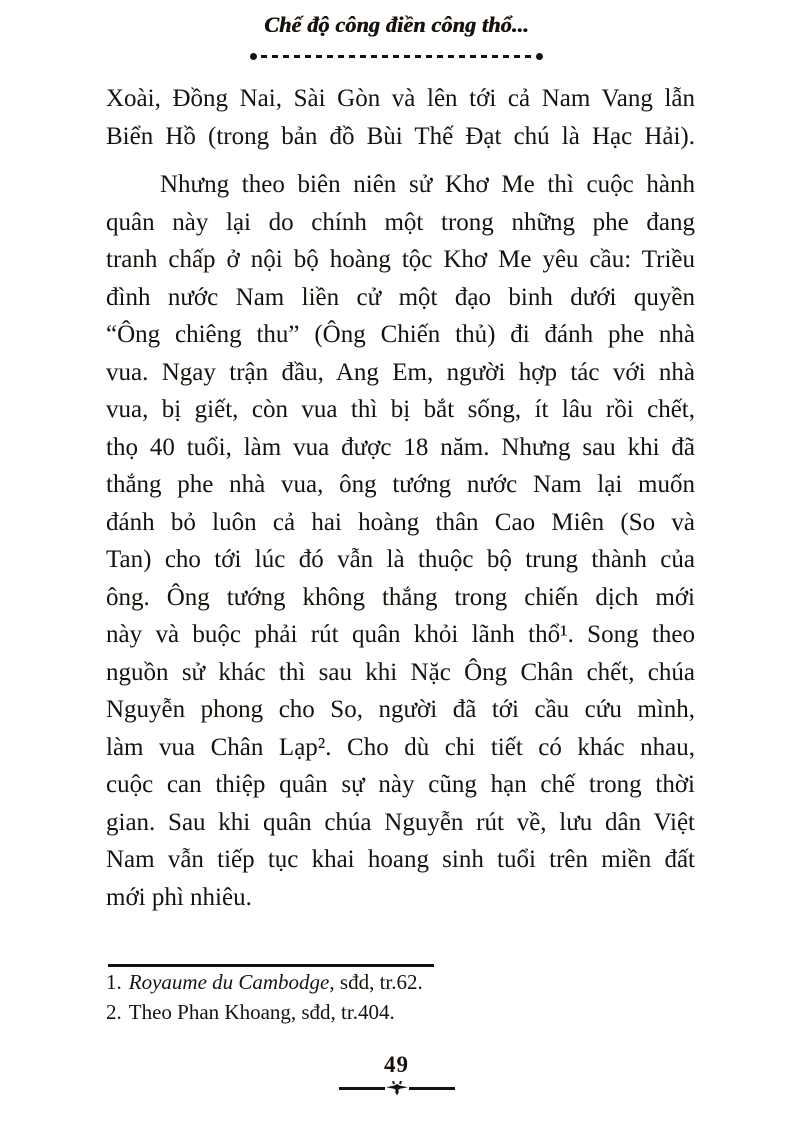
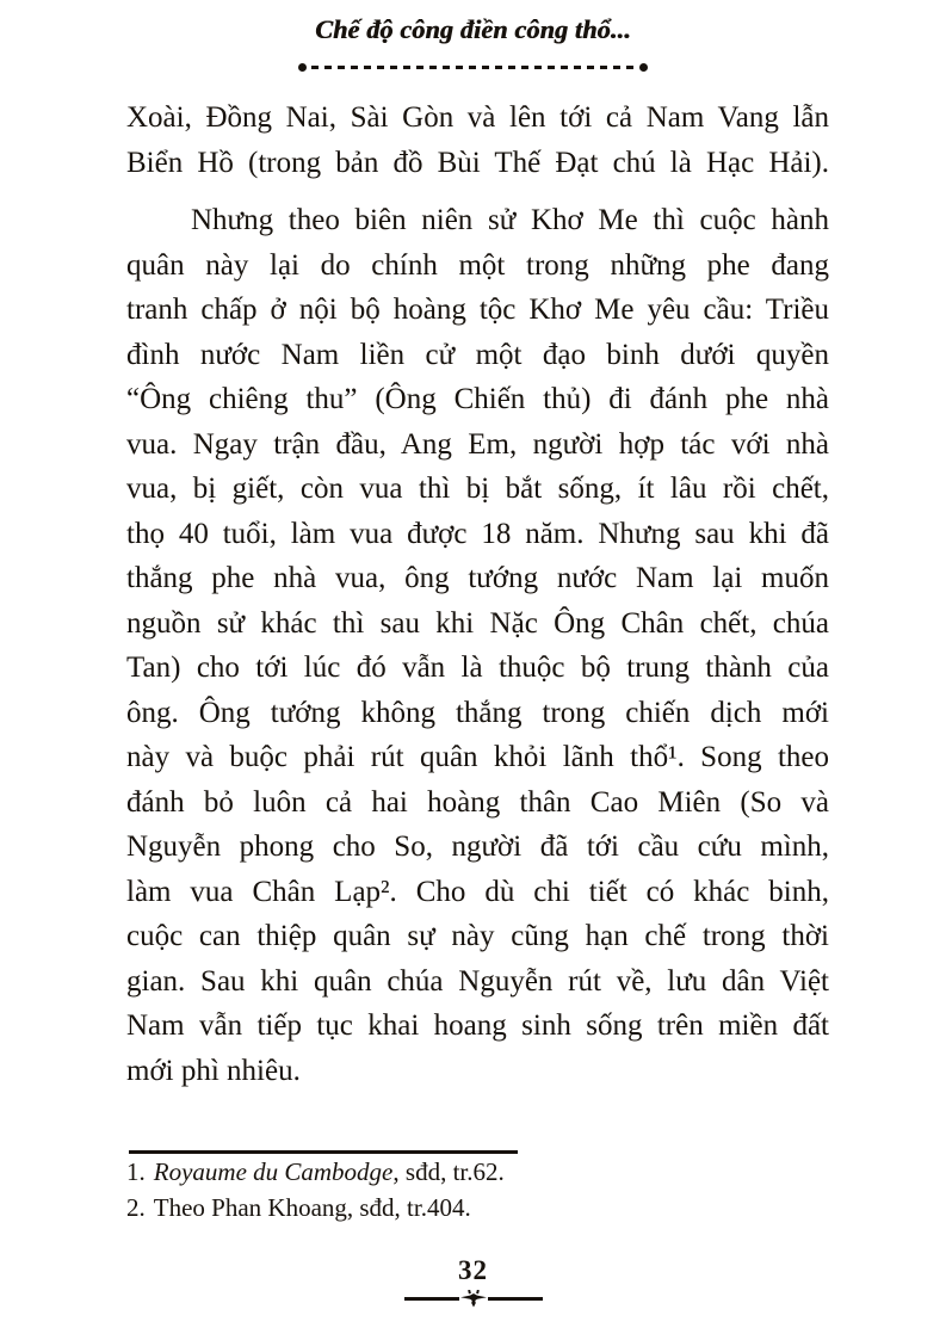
  Chế độ công điền công thổ...
  Xoài, Đồng Nai, Sài Gòn và lên tới cả Nam Vang lẫn
  Biển Hồ (trong bản đồ Bùi Thế Đạt chú là Hạc Hải).
  Nhưng theo biên niên sử Khơ Me thì cuộc hành
  quân này lại do chính một trong những phe đang
  tranh chấp ở nội bộ hoàng tộc Khơ Me yêu cầu: Triều
  đình nước Nam liền cử một đạo binh dưới quyền
  “Ông chiêng thu” (Ông Chiến thủ) đi đánh phe nhà
  vua. Ngay trận đầu, Ang Em, người hợp tác với nhà
  vua, bị giết, còn vua thì bị bắt sống, ít lâu rồi chết,
  thọ 40 tuổi, làm vua được 18 năm. Nhưng sau khi đã
  thắng phe nhà vua, ông tướng nước Nam lại muốn
- đánh bỏ luôn cả hai hoàng thân Cao Miên (So và
+ nguồn sử khác thì sau khi Nặc Ông Chân chết, chúa
  Tan) cho tới lúc đó vẫn là thuộc bộ trung thành của
  ông. Ông tướng không thắng trong chiến dịch mới
  này và buộc phải rút quân khỏi lãnh thổ¹. Song theo
- nguồn sử khác thì sau khi Nặc Ông Chân chết, chúa
+ đánh bỏ luôn cả hai hoàng thân Cao Miên (So và
  Nguyễn phong cho So, người đã tới cầu cứu mình,
- làm vua Chân Lạp². Cho dù chi tiết có khác nhau,
+ làm vua Chân Lạp². Cho dù chi tiết có khác binh,
  cuộc can thiệp quân sự này cũng hạn chế trong thời
  gian. Sau khi quân chúa Nguyễn rút về, lưu dân Việt
- Nam vẫn tiếp tục khai hoang sinh tuổi trên miền đất
+ Nam vẫn tiếp tục khai hoang sinh sống trên miền đất
  mới phì nhiêu.
  1. Royaume du Cambodge, sđd, tr.62.
  2. Theo Phan Khoang, sđd, tr.404.
- 49
+ 32
